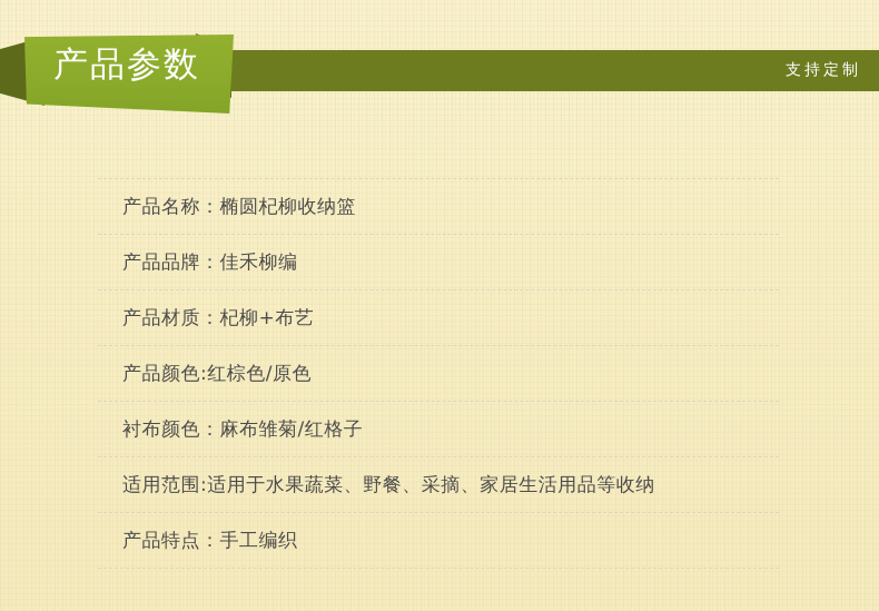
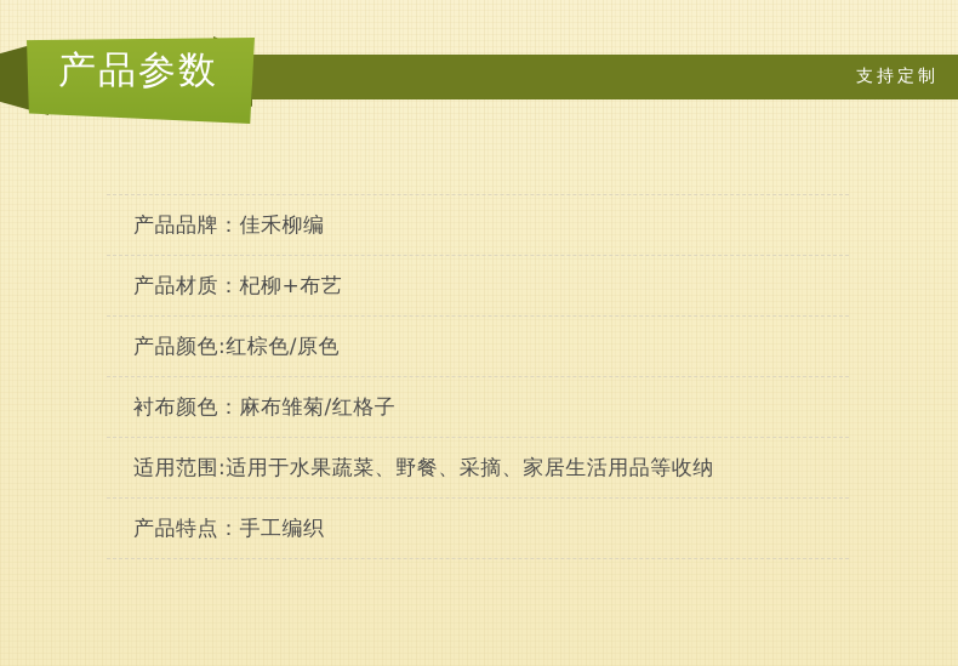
  产品参数
  支持定制
- 产品名称：椭圆杞柳收纳篮
  产品品牌：佳禾柳编
  产品材质：杞柳+布艺
  产品颜色:红棕色/原色
  衬布颜色：麻布雏菊/红格子
  适用范围:适用于水果蔬菜、野餐、采摘、家居生活用品等收纳
  产品特点：手工编织
